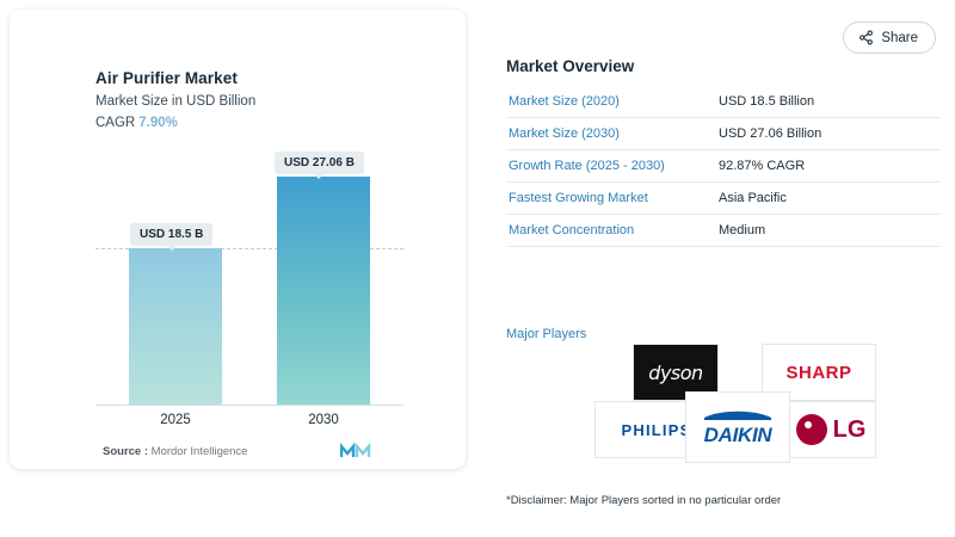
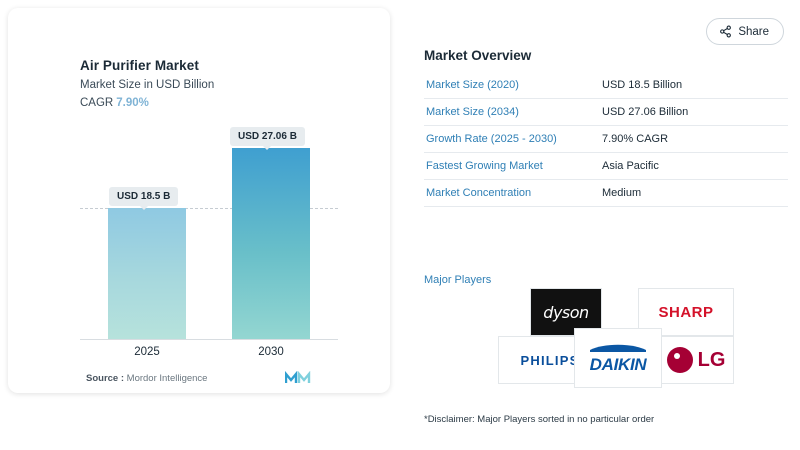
  Air Purifier Market
  Market Size in USD Billion
  CAGR 7.90%
  USD 18.5 B
  USD 27.06 B
  2025
  2030
  Source : Mordor Intelligence
  Share
  Market Overview
  Market Size (2020)	USD 18.5 Billion
- Market Size (2030)	USD 27.06 Billion
+ Market Size (2034)	USD 27.06 Billion
- Growth Rate (2025 - 2030)	92.87% CAGR
+ Growth Rate (2025 - 2030)	7.90% CAGR
  Fastest Growing Market	Asia Pacific
  Market Concentration	Medium
  Major Players
  dyson
  SHARP
  PHILIP
  DAIKIN
  LG
  *Disclaimer: Major Players sorted in no particular order
